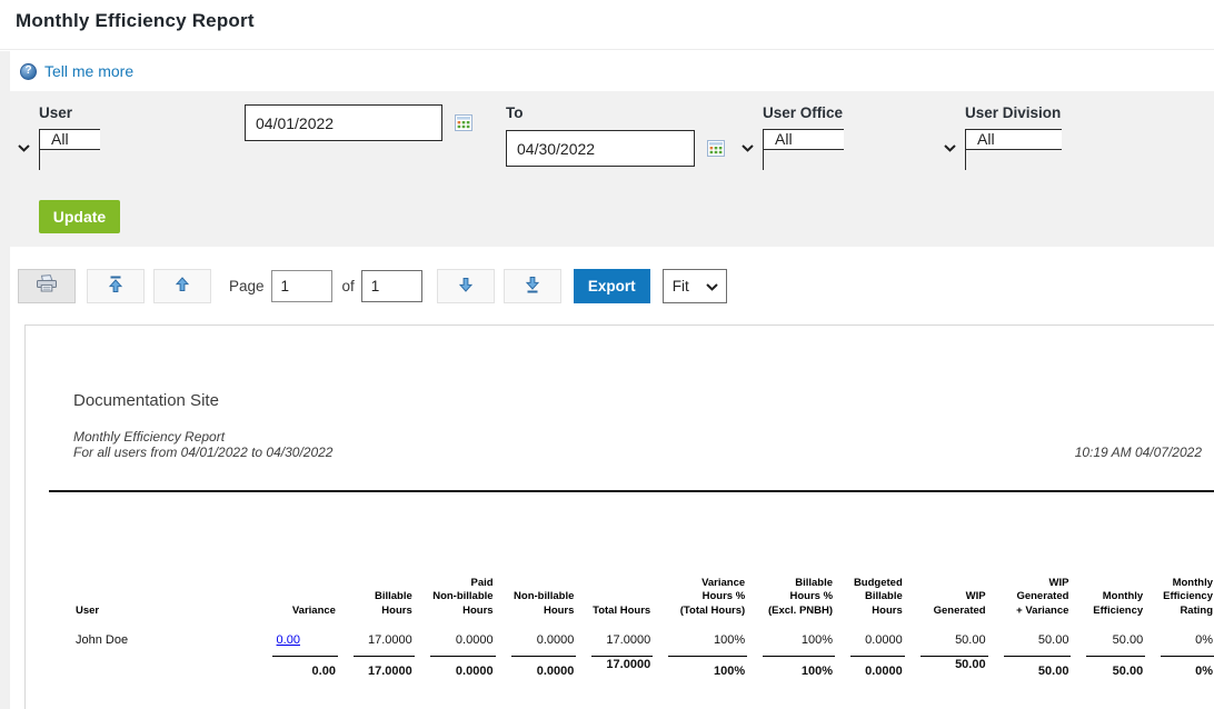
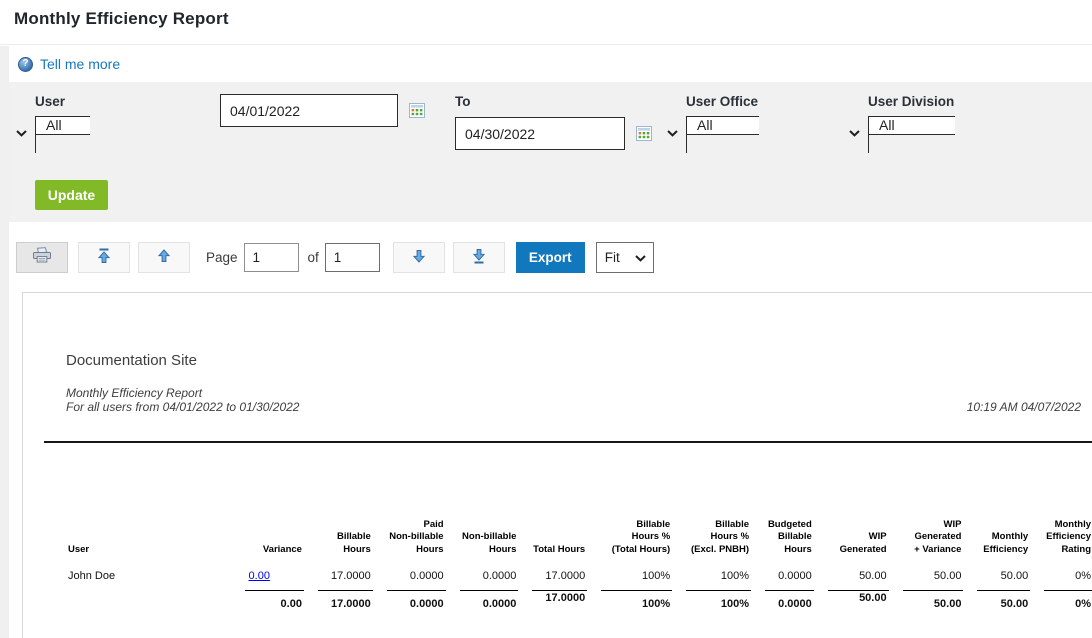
  Monthly Efficiency Report
  ?
  Tell me more
  User
  All
  04/01/2022
  To
  04/30/2022
  User Office
  All
  User Division
  All
  Update
  Page
  1
  of
  1
  Export
  Fit
  Documentation Site
  Monthly Efficiency Report
- For all users from 04/01/2022 to 04/30/2022
+ For all users from 04/01/2022 to 01/30/2022
  10:19 AM 04/07/2022
- User	Variance	Billable Hours	Paid Non-billable Hours	Non-billable Hours	Total Hours	Variance Hours % (Total Hours)	Billable Hours % (Excl. PNBH)	Budgeted Billable Hours	WIP Generated	WIP Generated + Variance	Monthly Efficiency	Monthly Efficiency Rating
+ User	Variance	Billable Hours	Paid Non-billable Hours	Non-billable Hours	Total Hours	Billable Hours % (Total Hours)	Billable Hours % (Excl. PNBH)	Budgeted Billable Hours	WIP Generated	WIP Generated + Variance	Monthly Efficiency	Monthly Efficiency Rating
  John Doe	0.00	17.0000	0.0000	0.0000	17.0000	100%	100%	0.0000	50.00	50.00	50.00	0%
  	0.00	17.0000	0.0000	0.0000	17.0000	100%	100%	0.0000	50.00	50.00	50.00	0%
